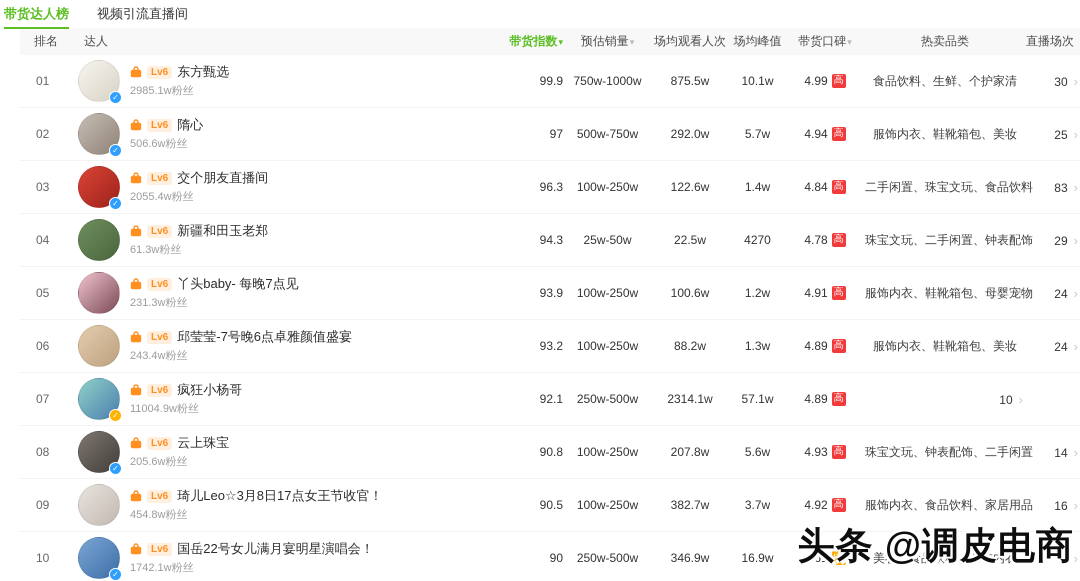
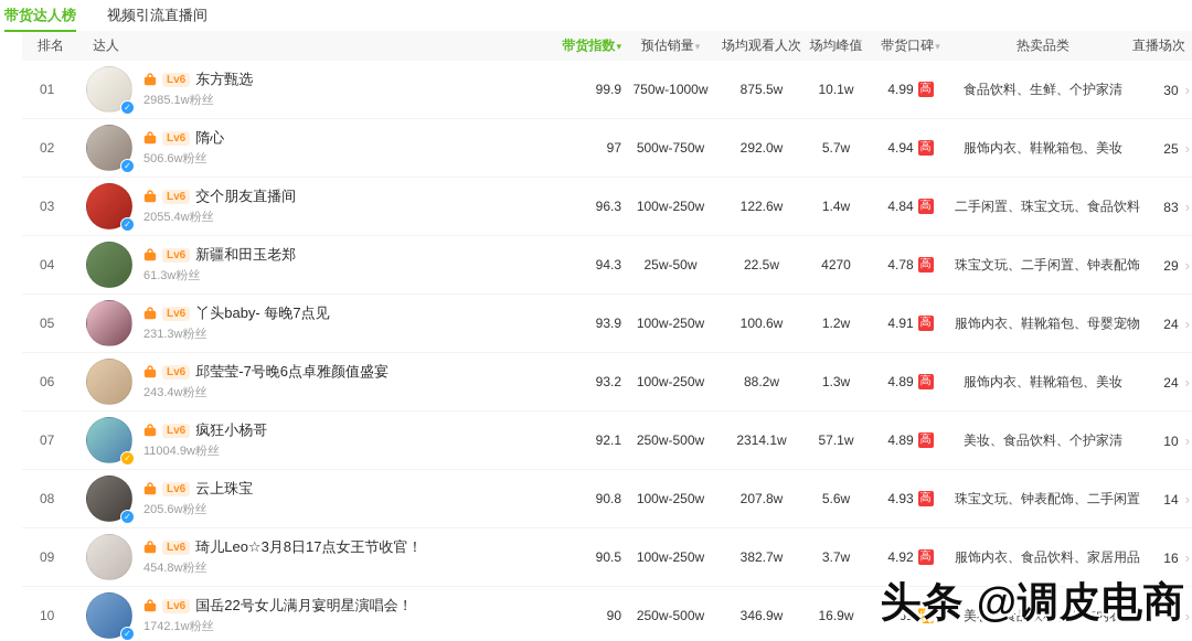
  带货达人榜
  视频引流直播间
  排名
  达人
  带货指数▾
  预估销量▾
  场均观看人次
  场均峰值
  带货口碑▾
  热卖品类
  直播场次
  01
  ✓
  Lv6
  东方甄选
  2985.1w粉丝
  99.9
  750w-1000w
  875.5w
  10.1w
  4.99
  高
  食品饮料、生鲜、个护家清
  30 ›
  02
  ✓
  Lv6
  隋心
  506.6w粉丝
  97
  500w-750w
  292.0w
  5.7w
  4.94
  高
  服饰内衣、鞋靴箱包、美妆
  25 ›
  03
  ✓
  Lv6
  交个朋友直播间
  2055.4w粉丝
  96.3
  100w-250w
  122.6w
  1.4w
  4.84
  高
  二手闲置、珠宝文玩、食品饮
  83 ›
  04
  Lv6
  新疆和田玉老郑
  61.3w粉丝
  94.3
  25w-50w
  22.5w
  4270
  4.78
  高
  珠宝文玩、二手闲置、钟表配
  29 ›
  05
  Lv6
  丫头baby- 每晚7点见
  231.3w粉丝
  93.9
  100w-250w
  100.6w
  1.2w
  4.91
  高
  服饰内衣、鞋靴箱包、母婴宠
  24 ›
  06
  Lv6
  邱莹莹-7号晚6点卓雅颜值盛宴
  243.4w粉丝
  93.2
  100w-250w
  88.2w
  1.3w
  4.89
  高
  服饰内衣、鞋靴箱包、美妆
  24 ›
  07
  ✓
  Lv6
  疯狂小杨哥
  11004.9w粉丝
  92.1
  250w-500w
  2314.1w
  57.1w
  4.89
  高
+ 美妆、食品饮料、个护家清
  10 ›
  08
  ✓
  Lv6
  云上珠宝
  205.6w粉丝
  90.8
  100w-250w
  207.8w
  5.6w
  4.93
  高
  珠宝文玩、钟表配饰、二手闲
  14 ›
  09
  Lv6
  琦儿Leo☆3月8日17点女王节收官！
  454.8w粉丝
  90.5
  100w-250w
  382.7w
  3.7w
  4.92
  高
  服饰内衣、食品饮料、家居用
  16 ›
  10
  ✓
  Lv6
  国岳22号女儿满月宴明星演唱会！
  1742.1w粉丝
  90
  250w-500w
  346.9w
  16.9w
  4.61
  中
  美妆、食品饮料、服饰内衣
  ›
  头条 @调皮电商
